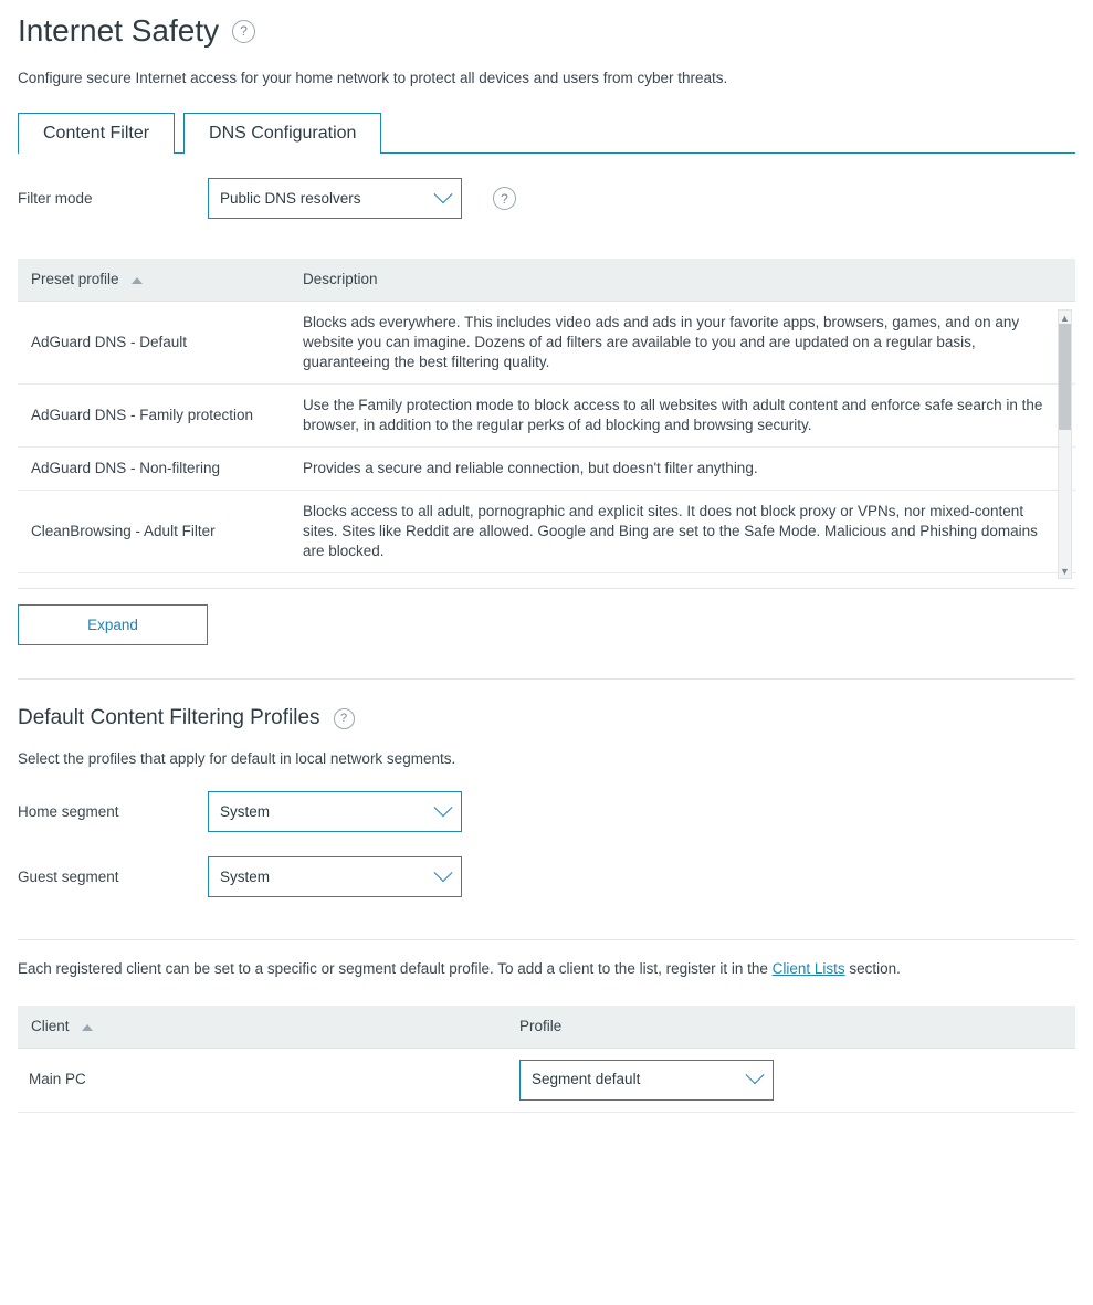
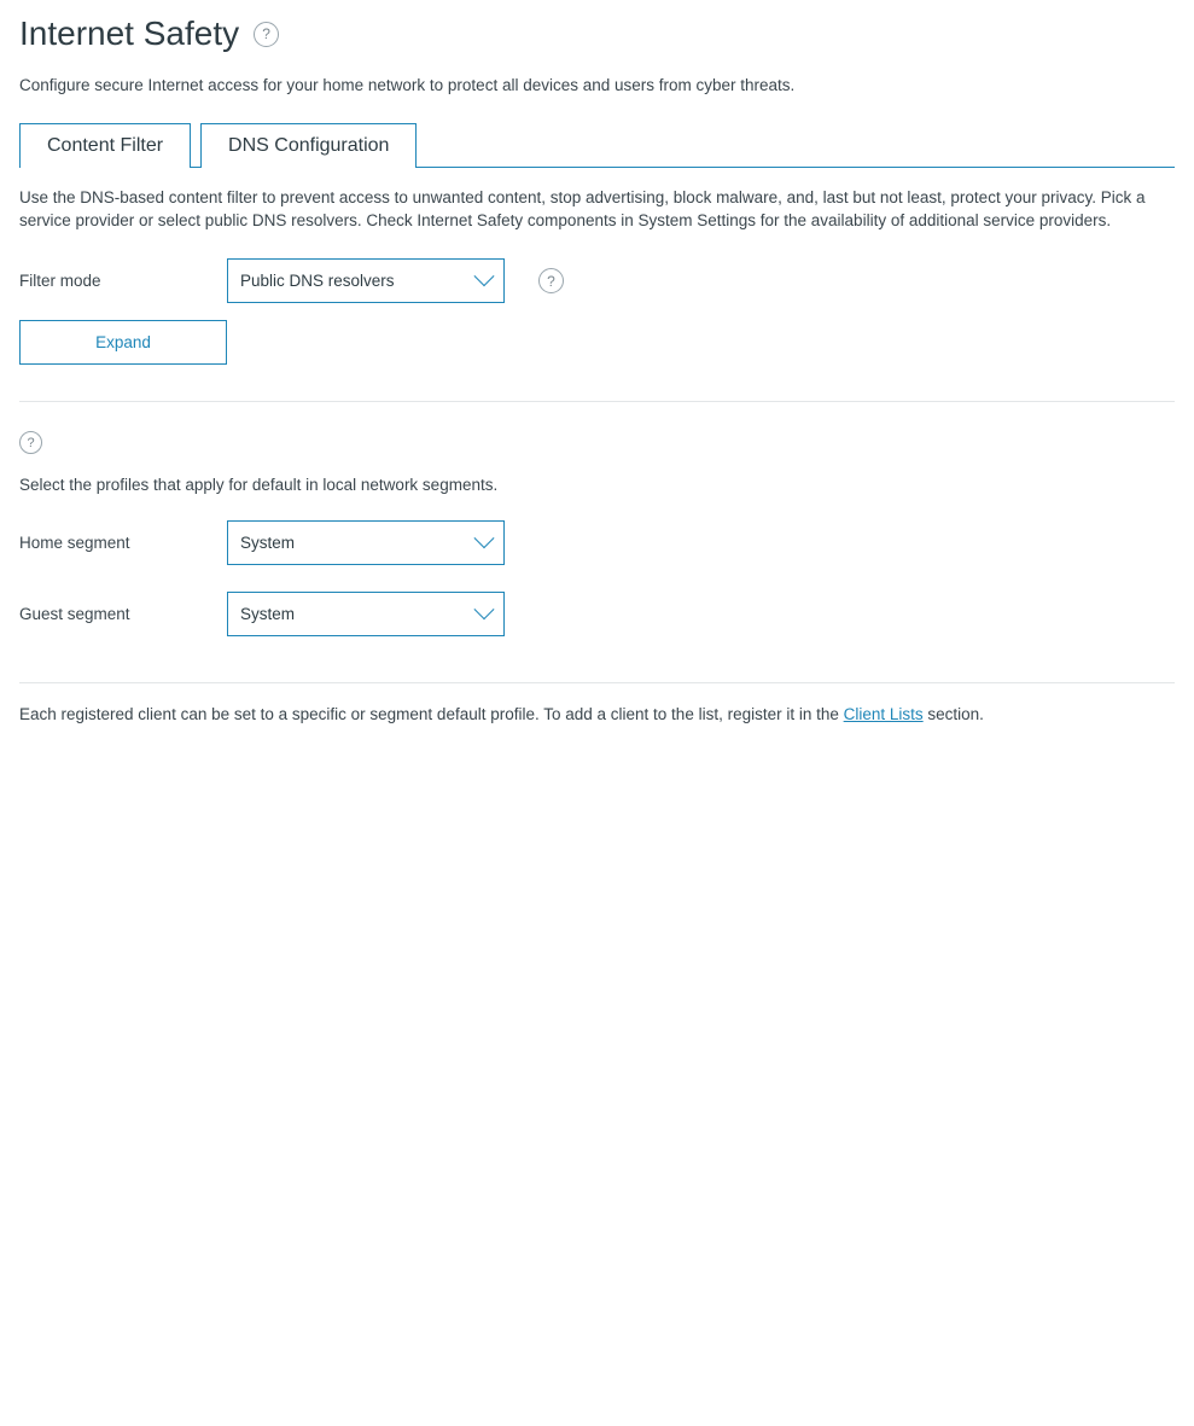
  Internet Safety
  ?
  Configure secure Internet access for your home network to protect all devices and users from cyber threats.
  Content Filter
  DNS Configuration
+ Use the DNS-based content filter to prevent access to unwanted content, stop advertising, block malware, and, last but not least, protect your privacy. Pick a service provider or select public DNS resolvers. Check Internet Safety components in System Settings for the availability of additional service providers.
  Filter mode
  Public DNS resolvers
  ?
- Preset profile	Description
- AdGuard DNS - Default	Blocks ads everywhere. This includes video ads and ads in your favorite apps, browsers, games, and on any website you can imagine. Dozens of ad filters are available to you and are updated on a regular basis, guaranteeing the best filtering quality.
- AdGuard DNS - Family protection	Use the Family protection mode to block access to all websites with adult content and enforce safe search in the browser, in addition to the regular perks of ad blocking and browsing security.
- AdGuard DNS - Non-filtering	Provides a secure and reliable connection, but doesn't filter anything.
- CleanBrowsing - Adult Filter	Blocks access to all adult, pornographic and explicit sites. It does not block proxy or VPNs, nor mixed-content sites. Sites like Reddit are allowed. Google and Bing are set to the Safe Mode. Malicious and Phishing domains are blocked.
- ▲
- ▼
  Expand
- Default Content Filtering Profiles
  ?
  Select the profiles that apply for default in local network segments.
  Home segment
  System
  Guest segment
  System
  Each registered client can be set to a specific or segment default profile. To add a client to the list, register it in the Client Lists section.
- Client	Profile
- Main PC	Segment default
